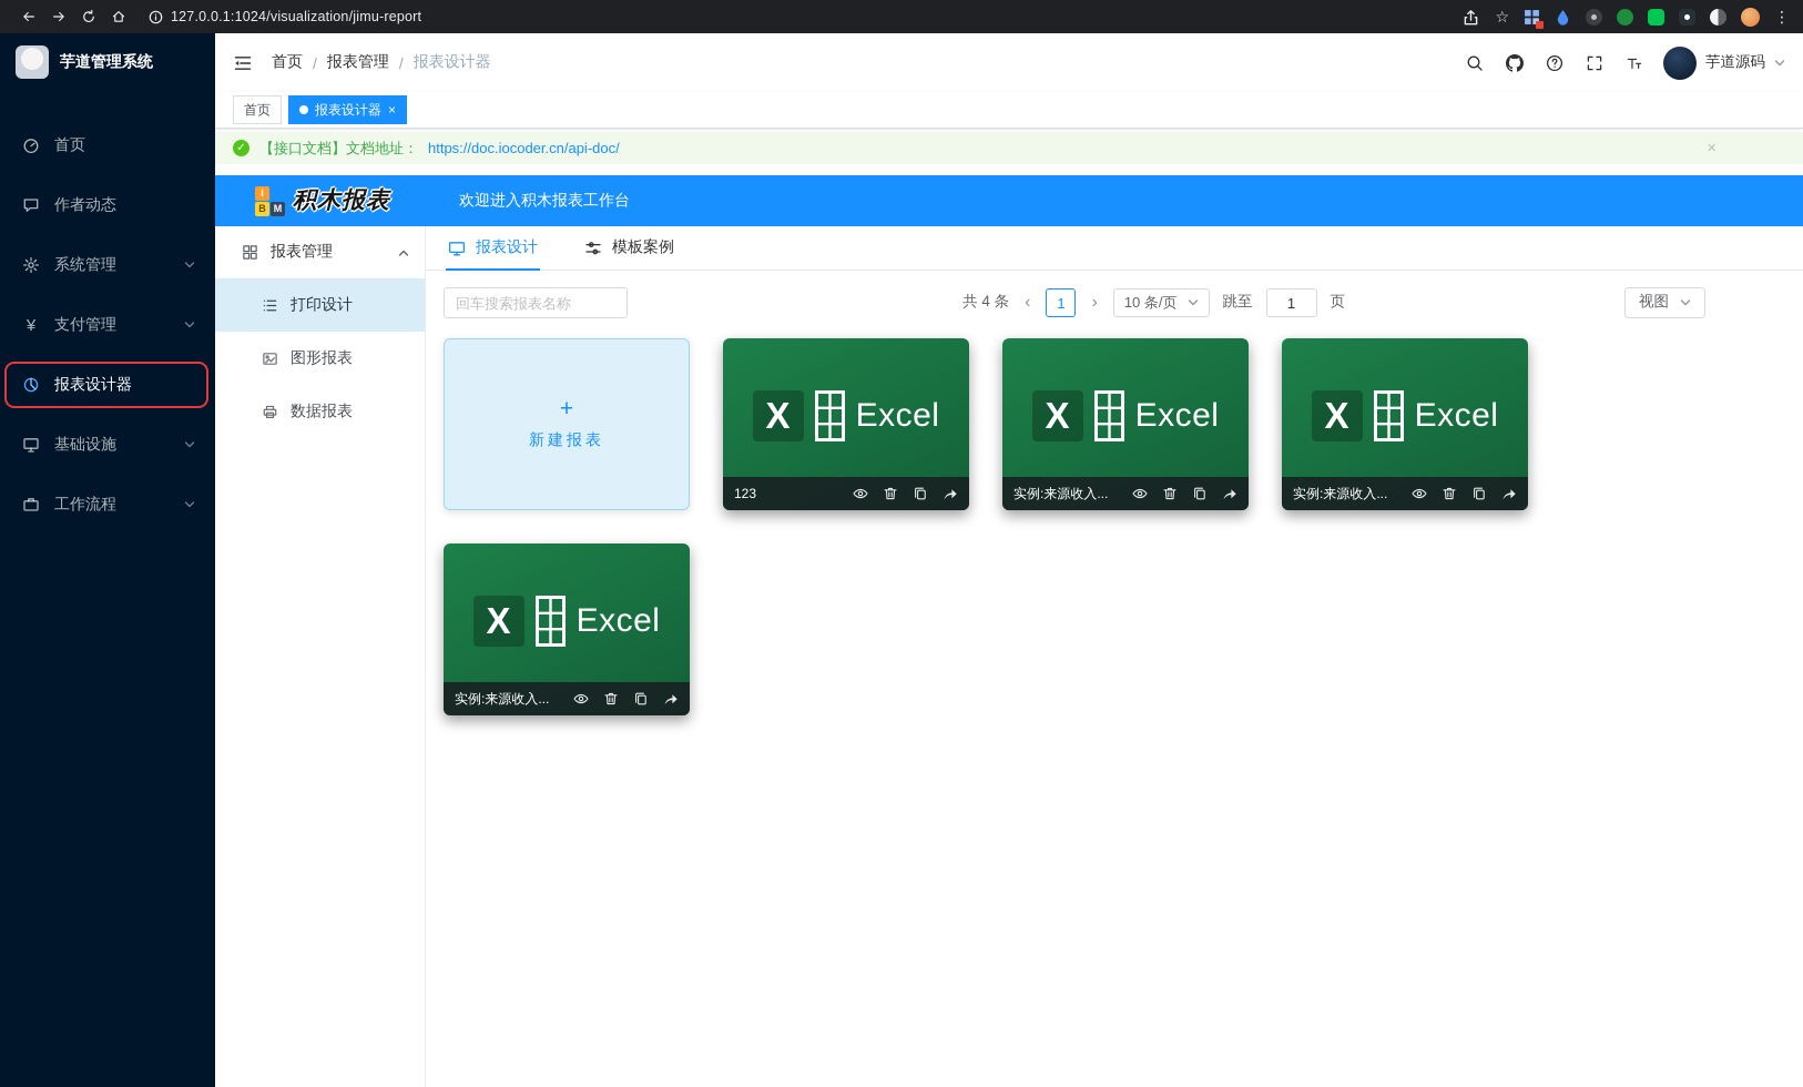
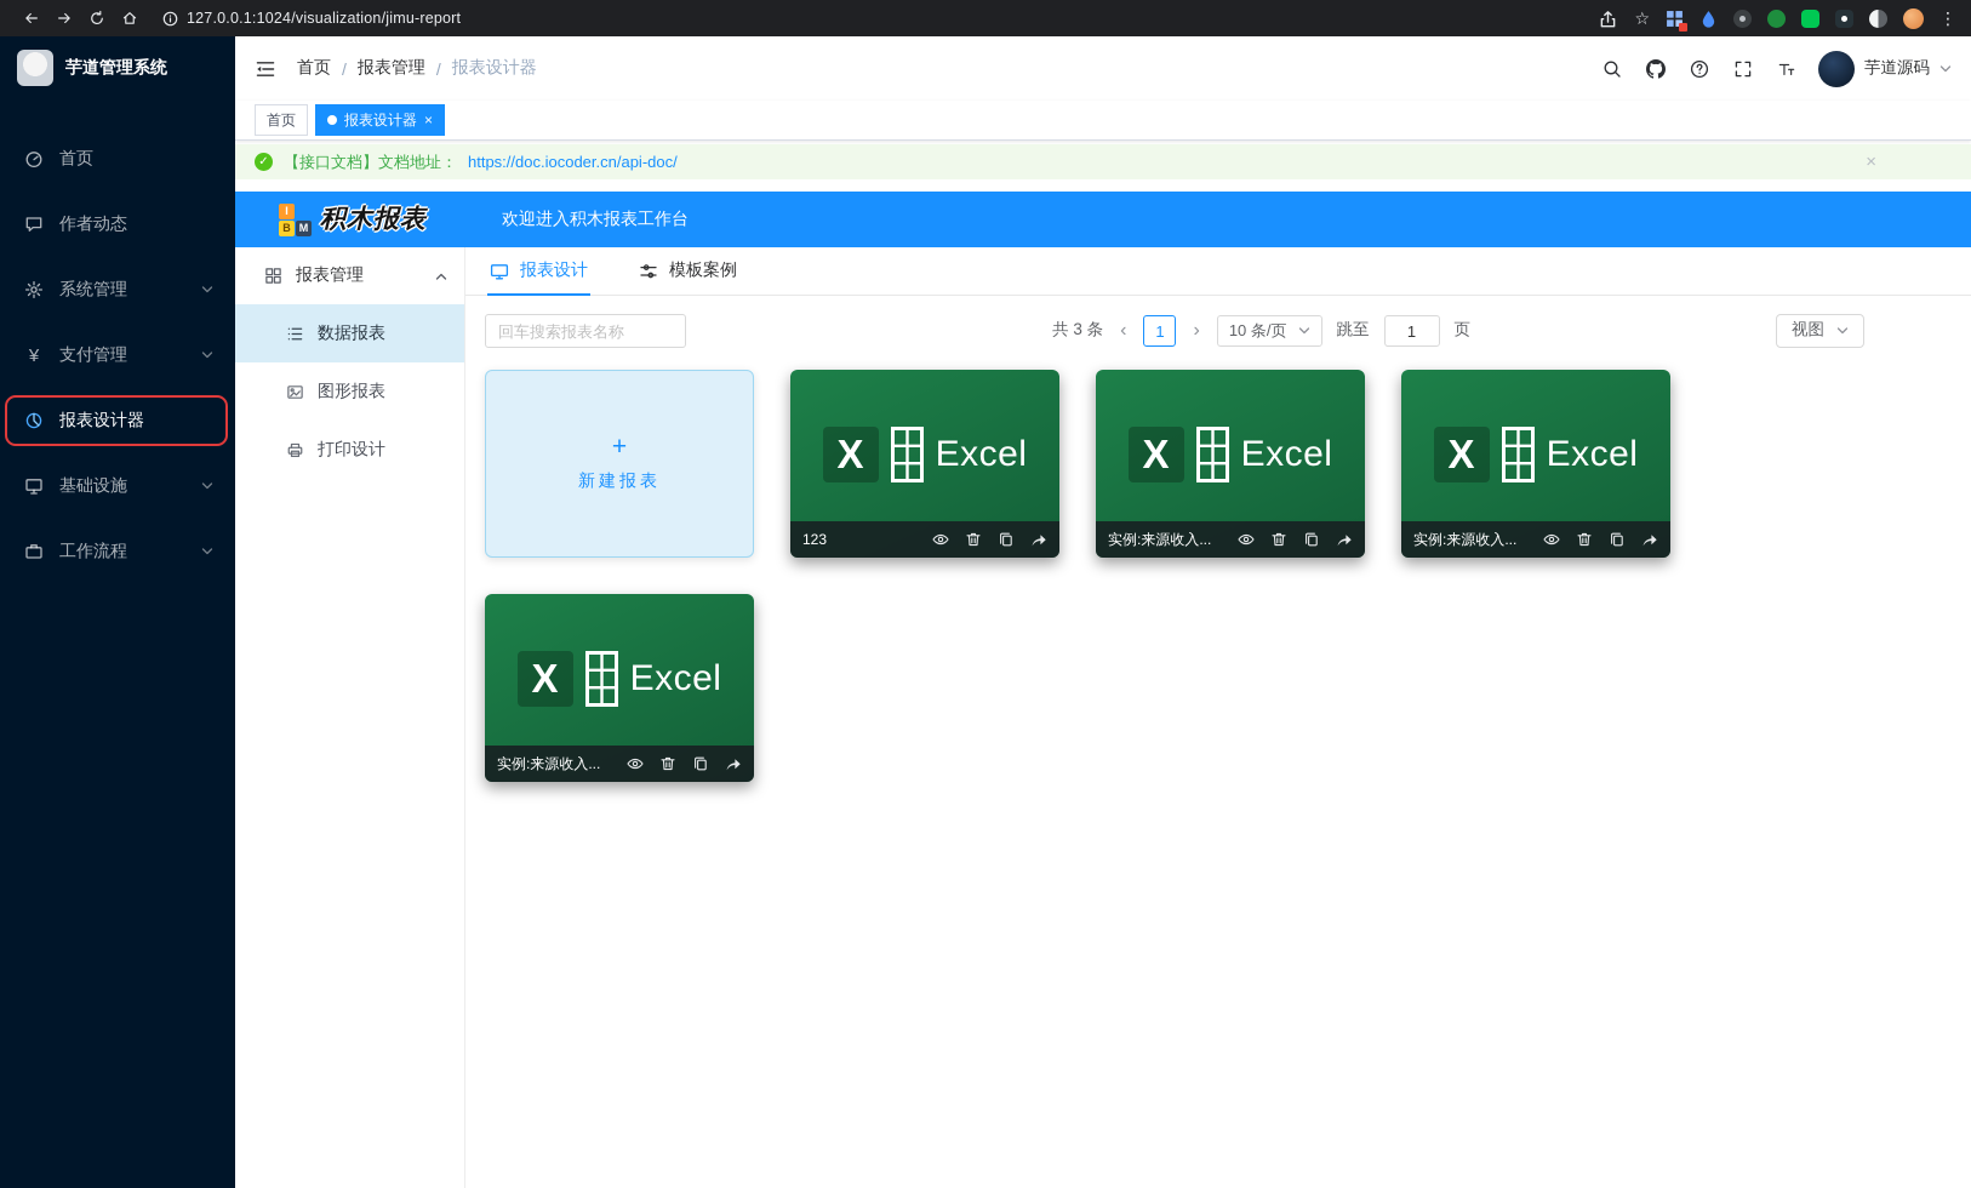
  127.0.0.1:1024/visualization/jimu-report
  ☆
  ⋮
  芋道管理系统
  首页
  作者动态
  系统管理
  ¥
  支付管理
  报表设计器
  基础设施
  工作流程
  首页
  /
  报表管理
  /
  报表设计器
  芋道源码
  首页
  报表设计器
  ×
  ✓
  【接口文档】文档地址：
  https://doc.iocoder.cn/api-doc/
  ×
  I
  B
  M
  积木报表
  欢迎进入积木报表工作台
  报表管理
- 打印设计
+ 数据报表
  图形报表
- 数据报表
+ 打印设计
  报表设计
  模板案例
  回车搜索报表名称
- 共 4 条
+ 共 3 条
  ‹
  1
  ›
  10 条/页
  跳至
  1
  页
  视图
  +
  新建报表
  X
  Excel
  123
  X
  Excel
  实例:来源收入...
  X
  Excel
  实例:来源收入...
  X
  Excel
  实例:来源收入...
